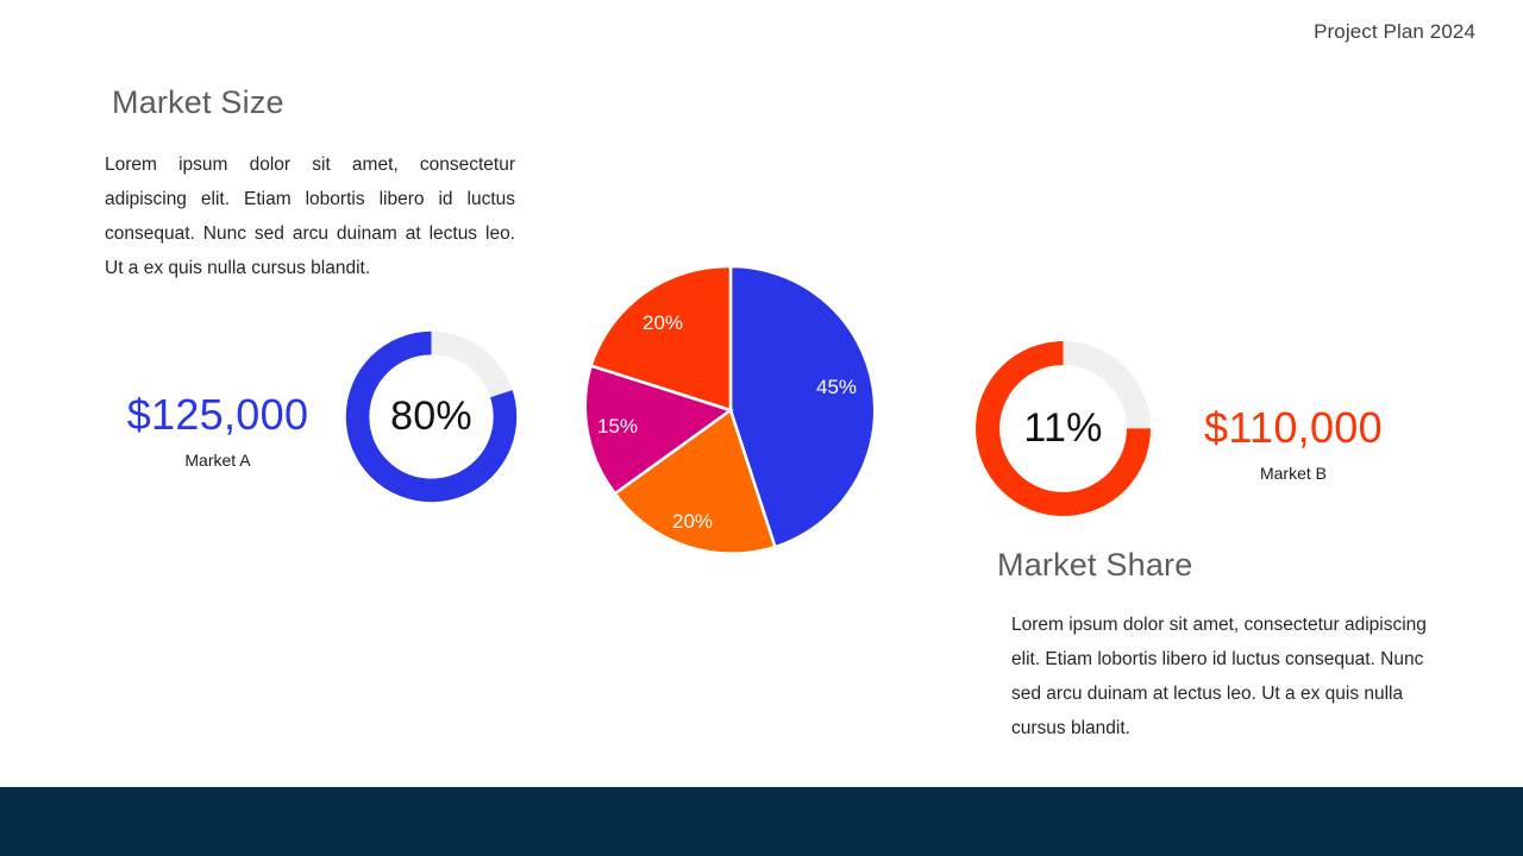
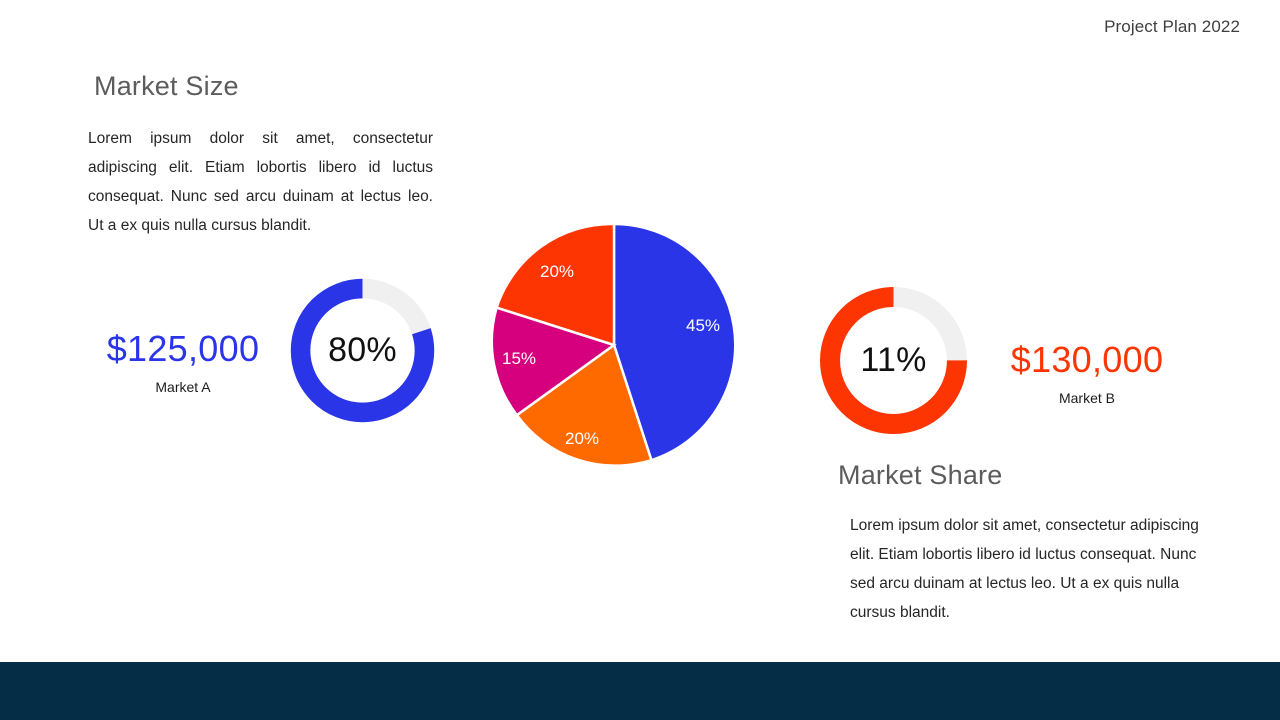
- Project Plan 2024
+ Project Plan 2022
  Market Size
  Lorem ipsum dolor sit amet, consectetur adipiscing elit. Etiam lobortis libero id luctus consequat. Nunc sed arcu duinam at lectus leo. Ut a ex quis nulla cursus blandit.
  $125,000
  Market A
  80%
  45%
  20%
  15%
  20%
  11%
- $110,000
+ $130,000
  Market B
  Market Share
  Lorem ipsum dolor sit amet, consectetur adipiscing elit. Etiam lobortis libero id luctus consequat. Nunc sed arcu duinam at lectus leo. Ut a ex quis nulla cursus blandit.
